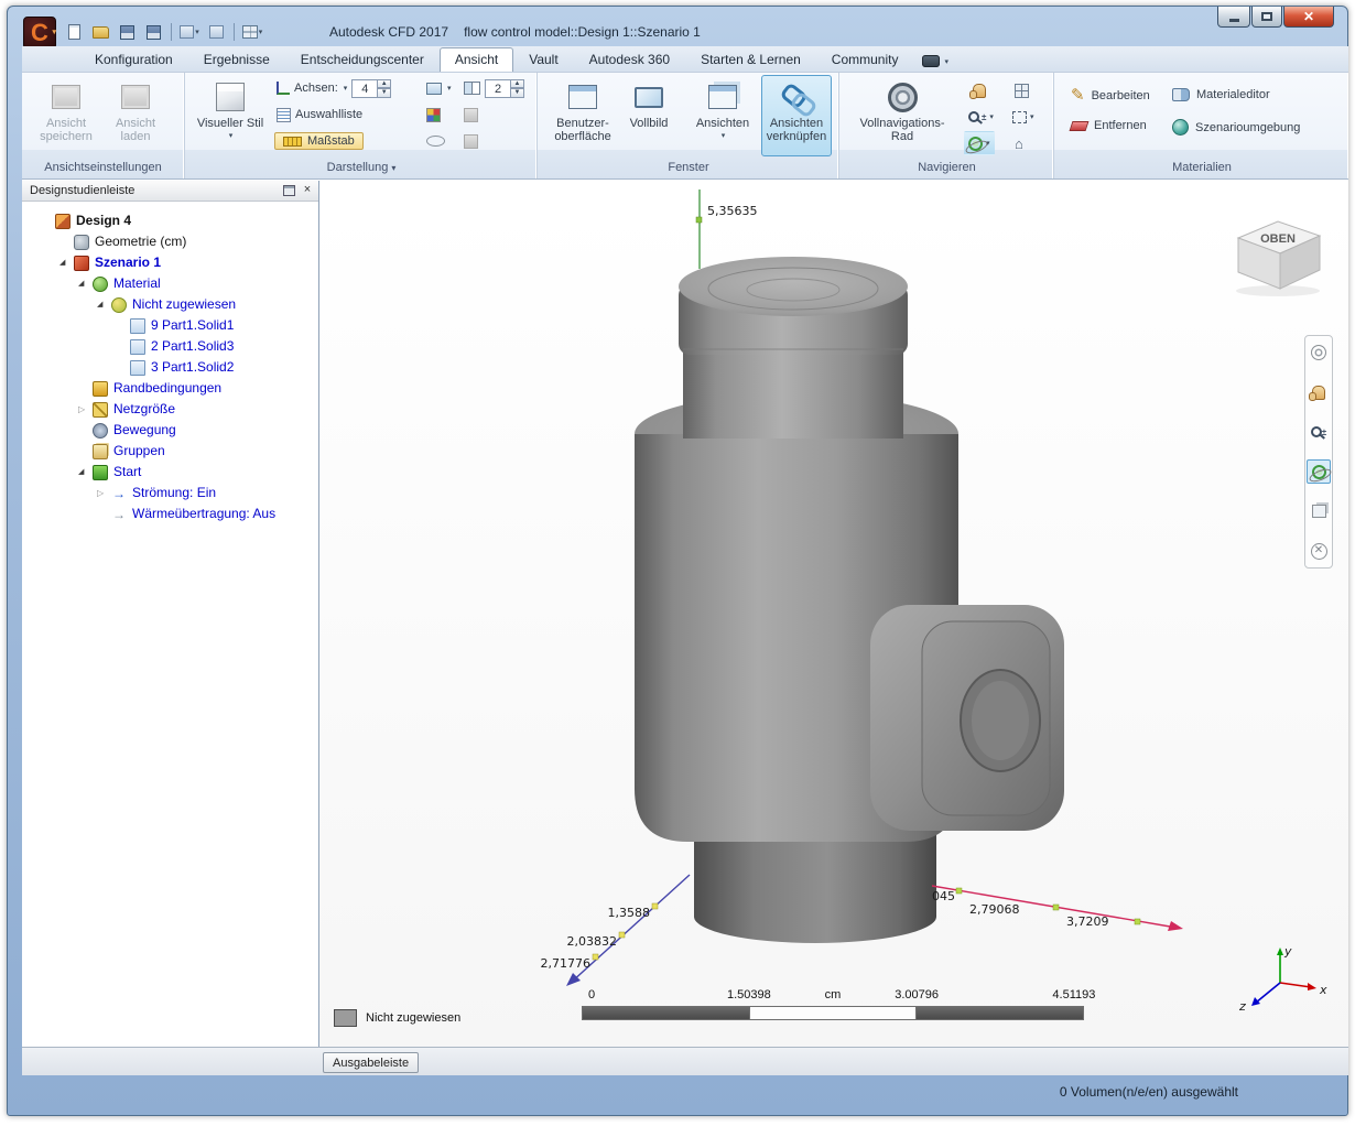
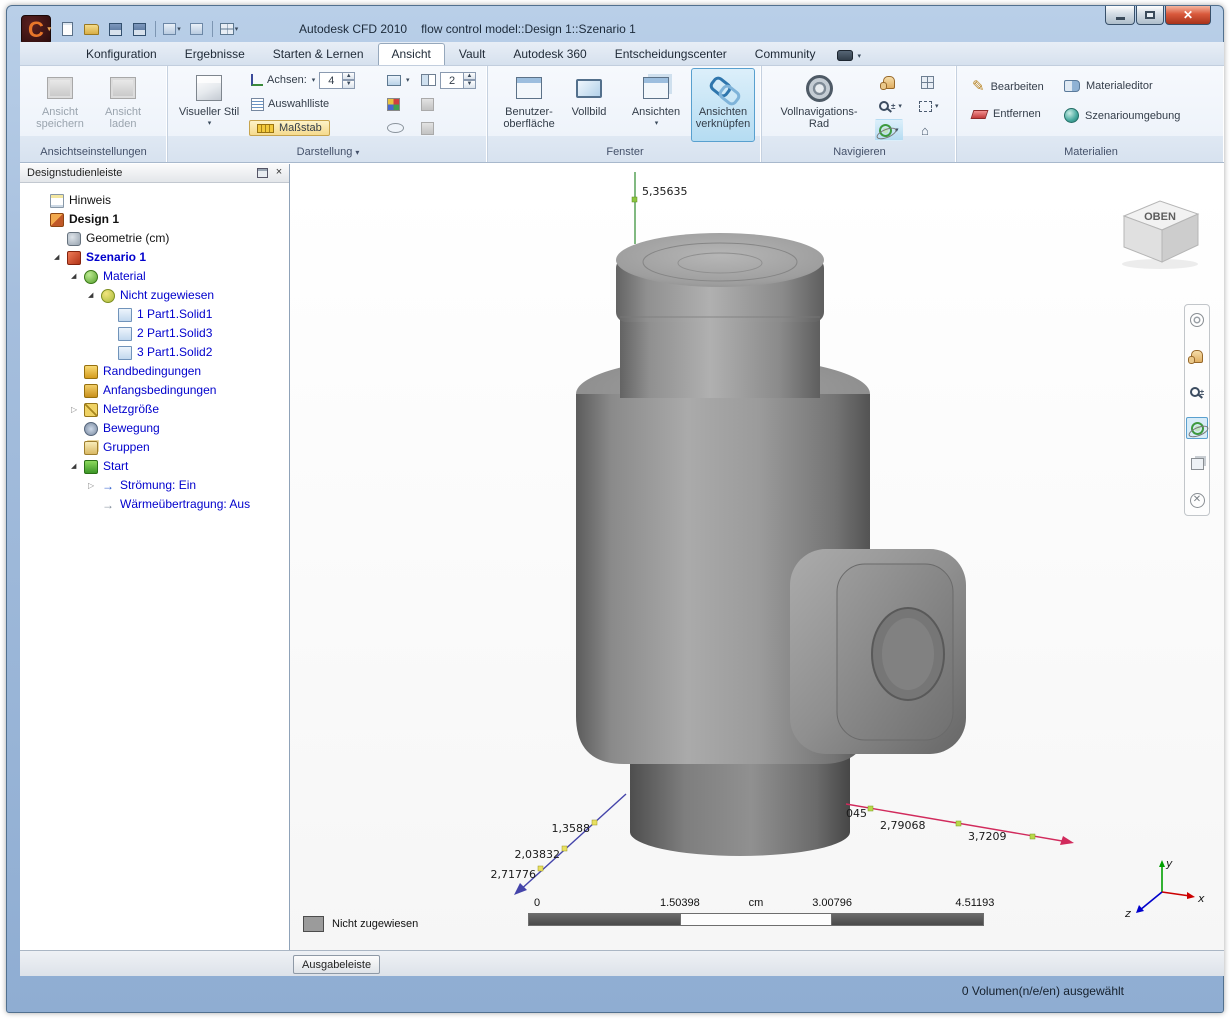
  C
- Autodesk CFD 2017
+ Autodesk CFD 2010
  flow control model::Design 1::Szenario 1
  ✕
  Konfiguration
  Ergebnisse
- Entscheidungscenter
+ Starten & Lernen
  Ansicht
  Vault
  Autodesk 360
- Starten & Lernen
+ Entscheidungscenter
  Community
  Ansicht
  speichern
  Ansicht
  laden
  Ansichtseinstellungen
  Visueller Stil
  Achsen:
  4
  Auswahlliste
  Maßstab
  2
  Darstellung
  Benutzer-
  oberfläche
  Vollbild
  Ansichten
  Ansichten
  verknüpfen
  Fenster
  Vollnavigations-
  Rad
  ±
  Navigieren
  Bearbeiten
  Entfernen
  Materialeditor
  Szenarioumgebung
  Materialien
  Designstudienleiste
+ Hinweis
- Design 4
+ Design 1
  Geometrie (cm)
  Szenario 1
  Material
  Nicht zugewiesen
- 9 Part1.Solid1
+ 1 Part1.Solid1
  2 Part1.Solid3
  3 Part1.Solid2
  Randbedingungen
+ Anfangsbedingungen
  ▷
  Netzgröße
  Bewegung
  Gruppen
  Start
  ▷
  Strömung: Ein
  Wärmeübertragung: Aus
  5,35635
  045
  2,79068
  3,7209
  1,3588
  2,03832
  2,71776
  y
  x
  z
  OBEN
  ±
  Nicht zugewiesen
  0
  1.50398
  cm
  3.00796
  4.51193
  Ausgabeleiste
  0 Volumen(n/e/en) ausgewählt
